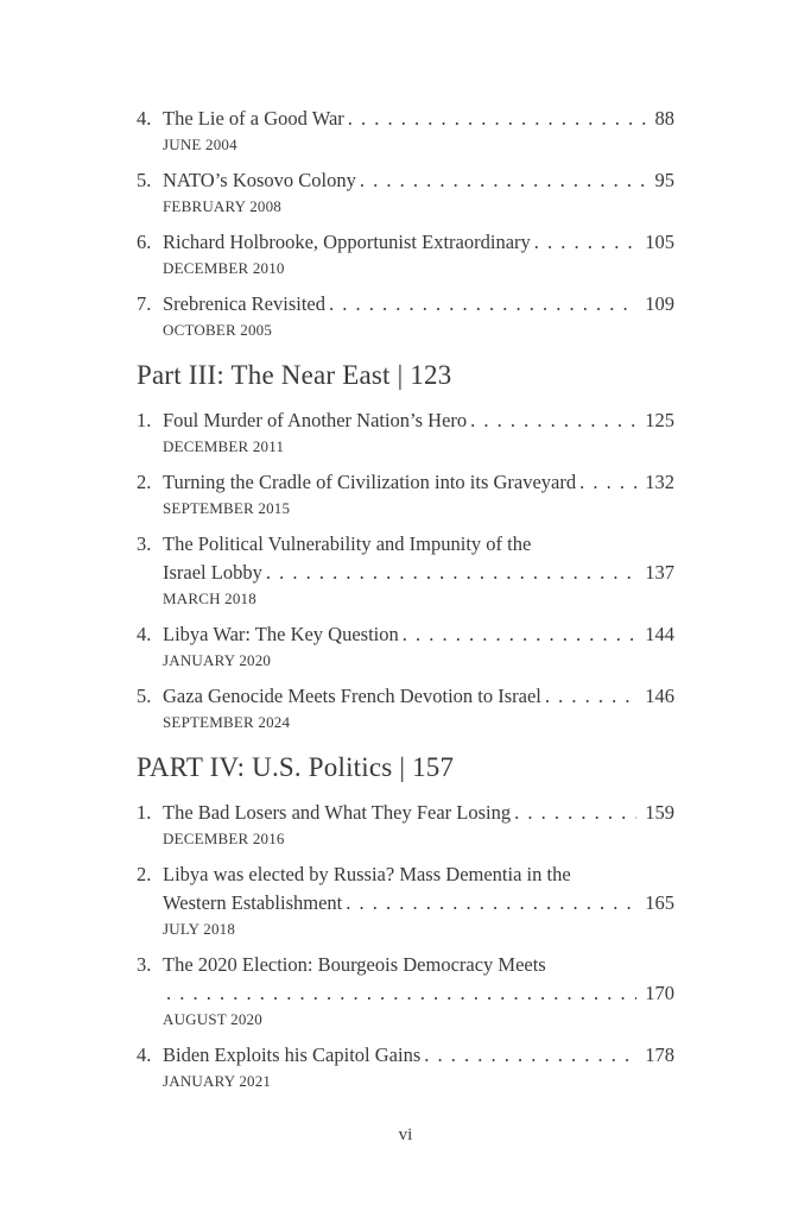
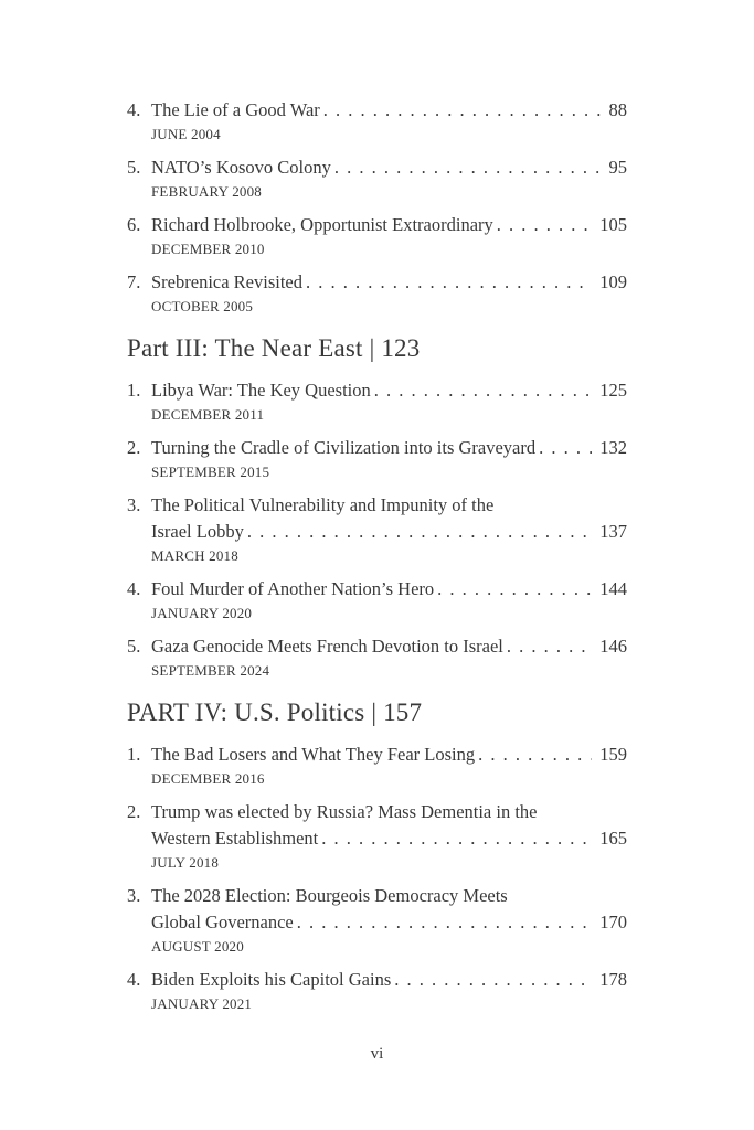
  4.
  The Lie of a Good War
  88
  JUNE 2004
  5.
  NATO’s Kosovo Colony
  95
  FEBRUARY 2008
  6.
  Richard Holbrooke, Opportunist Extraordinary
  105
  DECEMBER 2010
  7.
  Srebrenica Revisited
  109
  OCTOBER 2005
  Part III: The Near East | 123
  1.
- Foul Murder of Another Nation’s Hero
+ Libya War: The Key Question
  125
  DECEMBER 2011
  2.
  Turning the Cradle of Civilization into its Graveyard
  132
  SEPTEMBER 2015
  3.
  The Political Vulnerability and Impunity of the
  Israel Lobby
  137
  MARCH 2018
  4.
- Libya War: The Key Question
+ Foul Murder of Another Nation’s Hero
  144
  JANUARY 2020
  5.
  Gaza Genocide Meets French Devotion to Israel
  146
  SEPTEMBER 2024
  PART IV: U.S. Politics | 157
  1.
  The Bad Losers and What They Fear Losing
  159
  DECEMBER 2016
  2.
- Libya was elected by Russia? Mass Dementia in the
+ Trump was elected by Russia? Mass Dementia in the
  Western Establishment
  165
  JULY 2018
  3.
- The 2020 Election: Bourgeois Democracy Meets
+ The 2028 Election: Bourgeois Democracy Meets
+ Global Governance
  170
  AUGUST 2020
  4.
  Biden Exploits his Capitol Gains
  178
  JANUARY 2021
  vi
